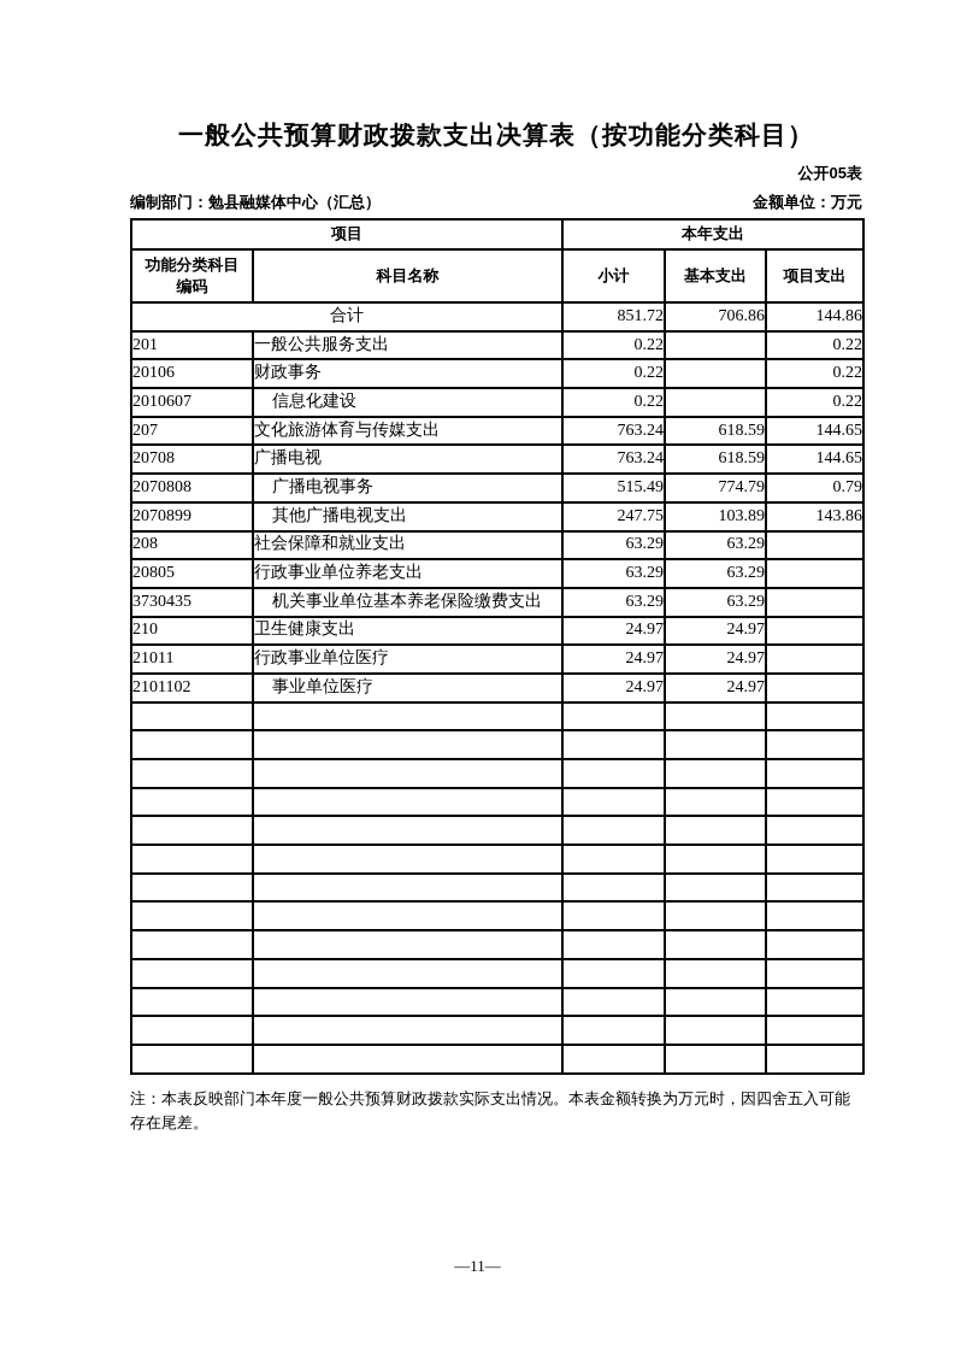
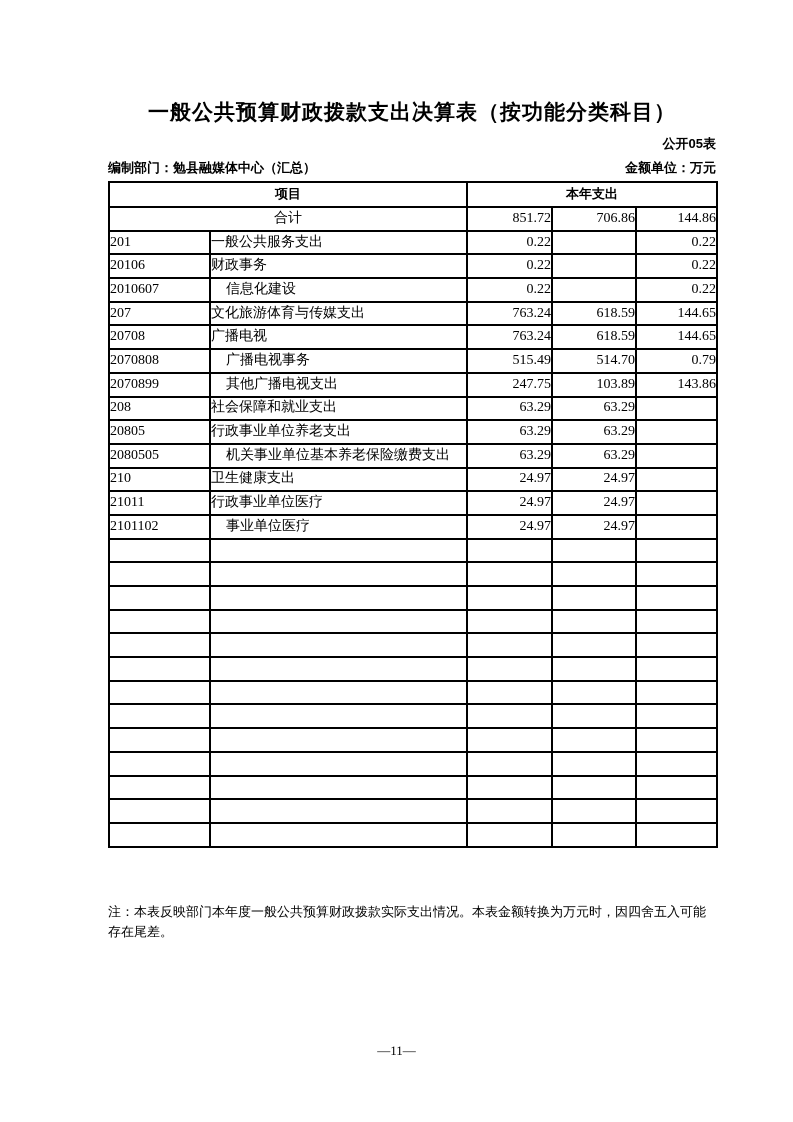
  一般公共预算财政拨款支出决算表（按功能分类科目）
  公开05表
  编制部门：勉县融媒体中心（汇总）
  金额单位：万元
  项目	本年支出
- 功能分类科目 编码	科目名称	小计	基本支出	项目支出
  合计	851.72	706.86	144.86
  201	一般公共服务支出	0.22		0.22
  20106	财政事务	0.22		0.22
  2010607	信息化建设	0.22		0.22
  207	文化旅游体育与传媒支出	763.24	618.59	144.65
  20708	广播电视	763.24	618.59	144.65
- 2070808	广播电视事务	515.49	774.79	0.79
+ 2070808	广播电视事务	515.49	514.70	0.79
  2070899	其他广播电视支出	247.75	103.89	143.86
  208	社会保障和就业支出	63.29	63.29
  20805	行政事业单位养老支出	63.29	63.29
- 3730435	机关事业单位基本养老保险缴费支出	63.29	63.29
+ 2080505	机关事业单位基本养老保险缴费支出	63.29	63.29
  210	卫生健康支出	24.97	24.97
  21011	行政事业单位医疗	24.97	24.97
  2101102	事业单位医疗	24.97	24.97
  注：本表反映部门本年度一般公共预算财政拨款实际支出情况。本表金额转换为万元时，因四舍五入可能
  存在尾差。
  —11—
